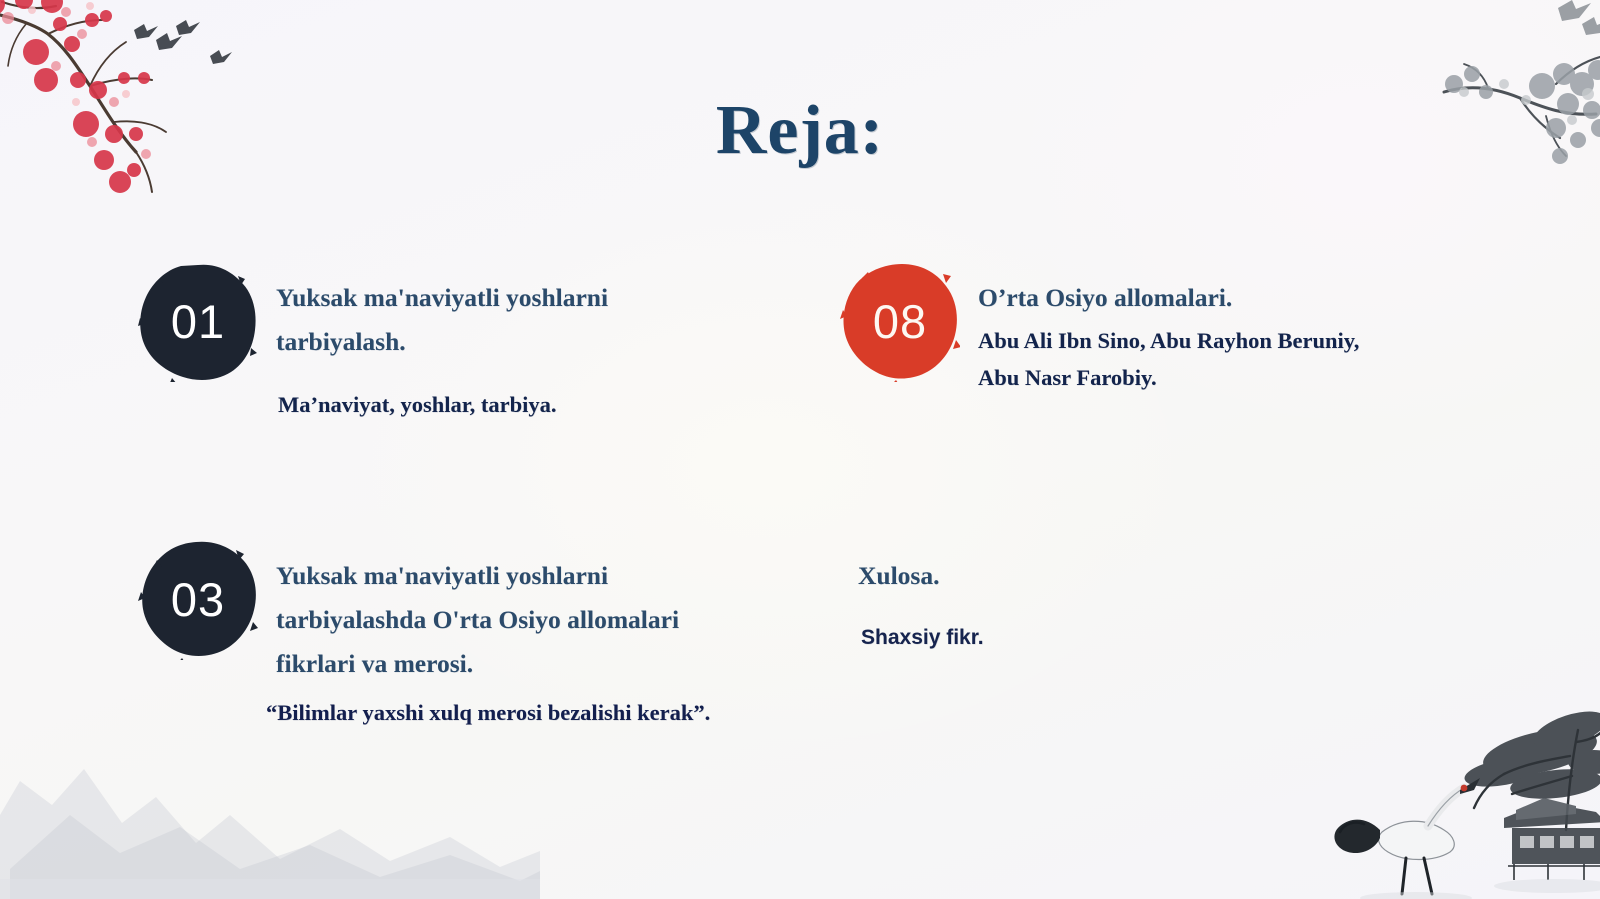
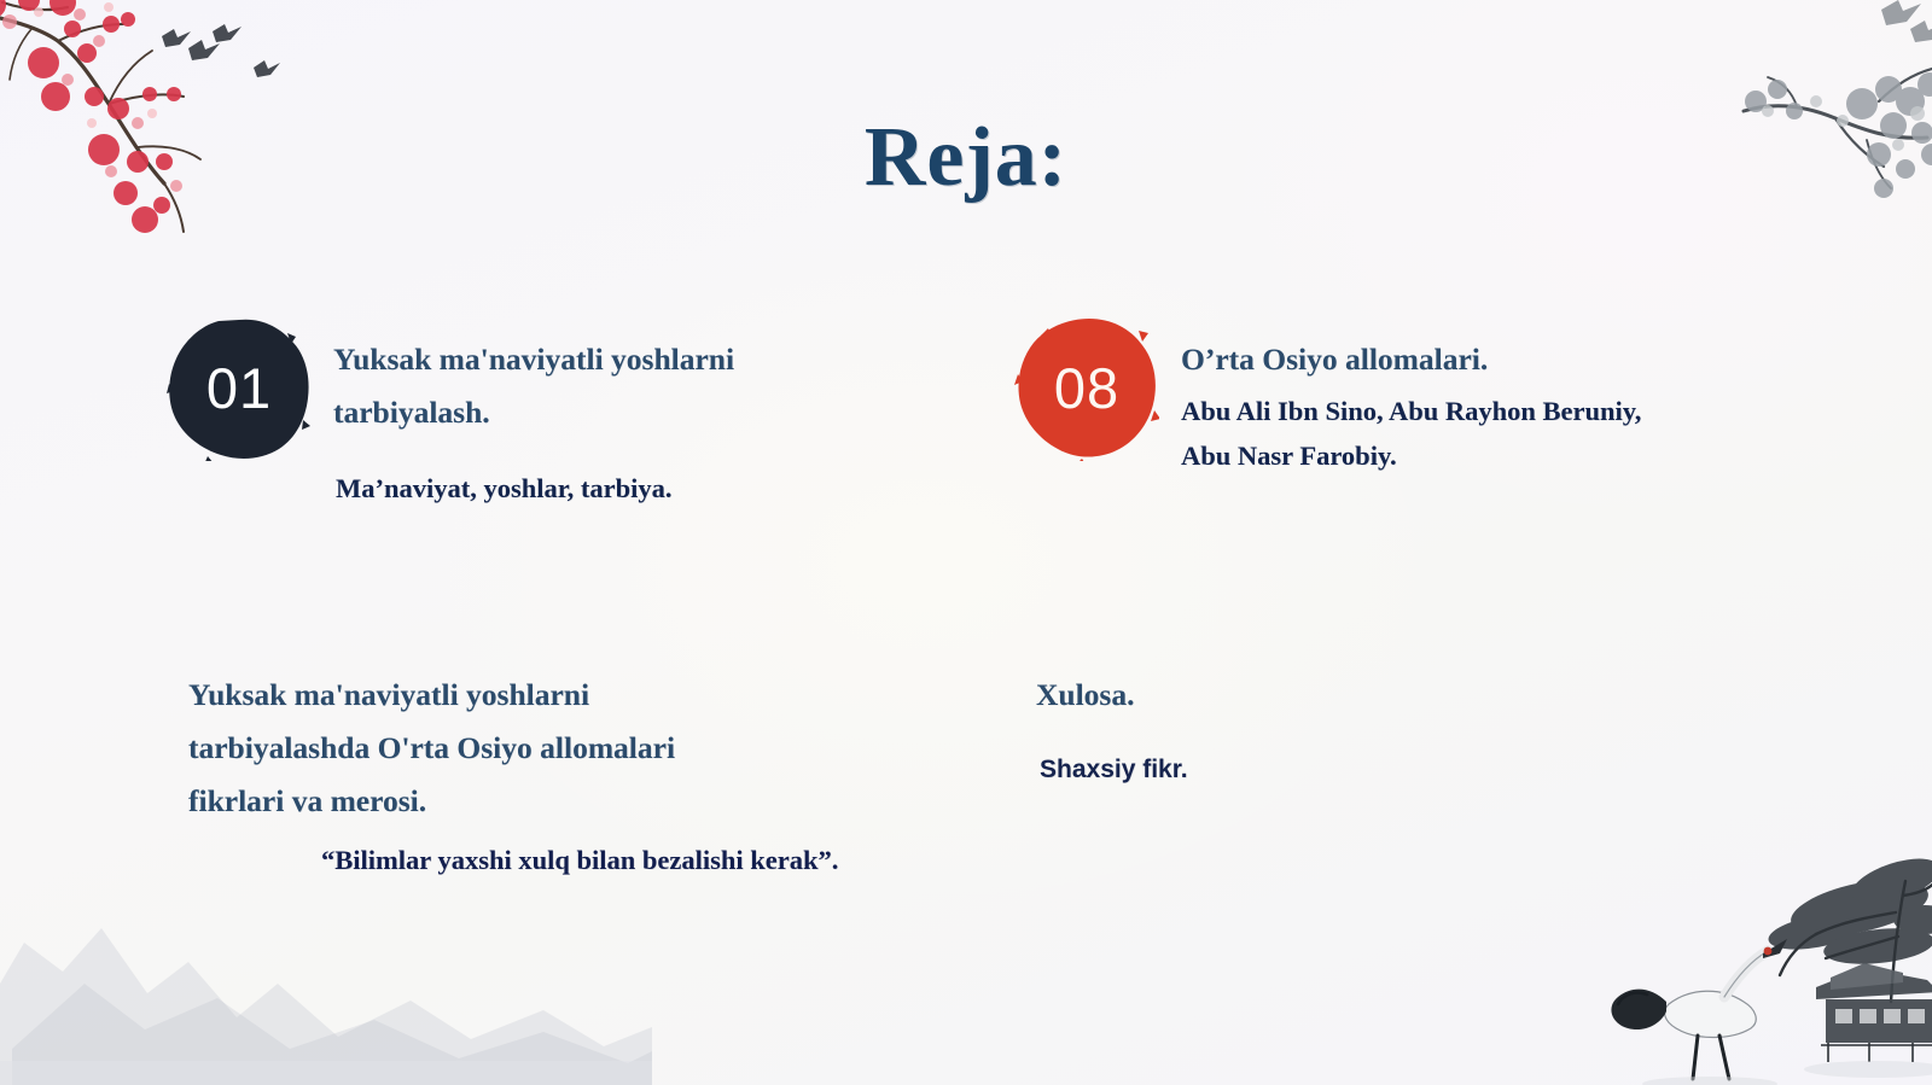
  Reja:
  01
  Yuksak ma'naviyatli yoshlarni
  tarbiyalash.
  Ma’naviyat, yoshlar, tarbiya.
  08
  O’rta Osiyo allomalari.
  Abu Ali Ibn Sino, Abu Rayhon Beruniy,
  Abu Nasr Farobiy.
- 03
  Yuksak ma'naviyatli yoshlarni
  tarbiyalashda O'rta Osiyo allomalari
  fikrlari va merosi.
  Xulosa.
  Shaxsiy fikr.
- “Bilimlar yaxshi xulq merosi bezalishi kerak”.
+ “Bilimlar yaxshi xulq bilan bezalishi kerak”.
